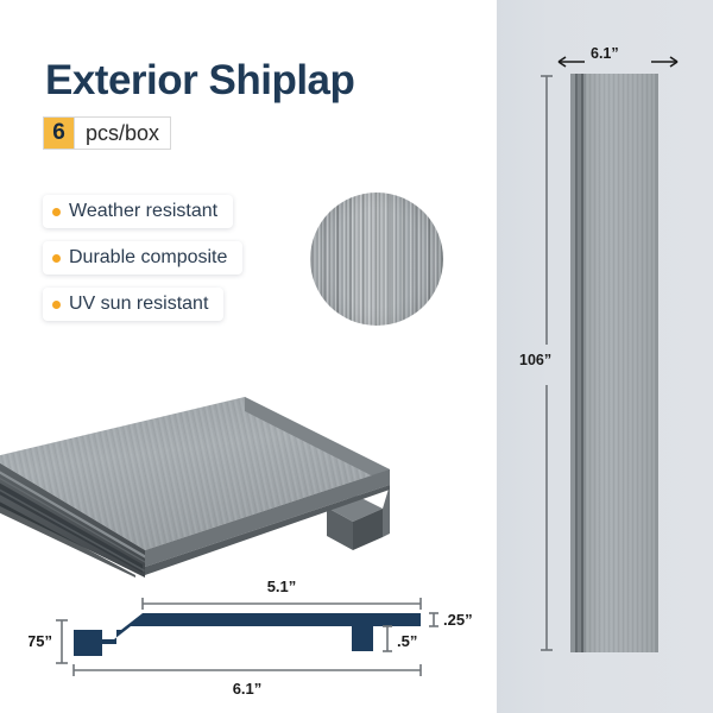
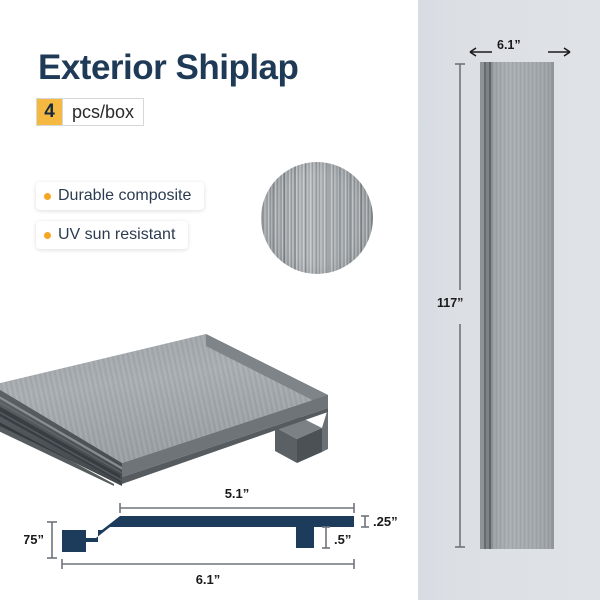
  Exterior Shiplap
- 6
+ 4
  pcs/box
- Weather resistant
  Durable composite
  UV sun resistant
  5.1”
  75”
  .25”
  .5”
  6.1”
  6.1”
- 106”
+ 117”
